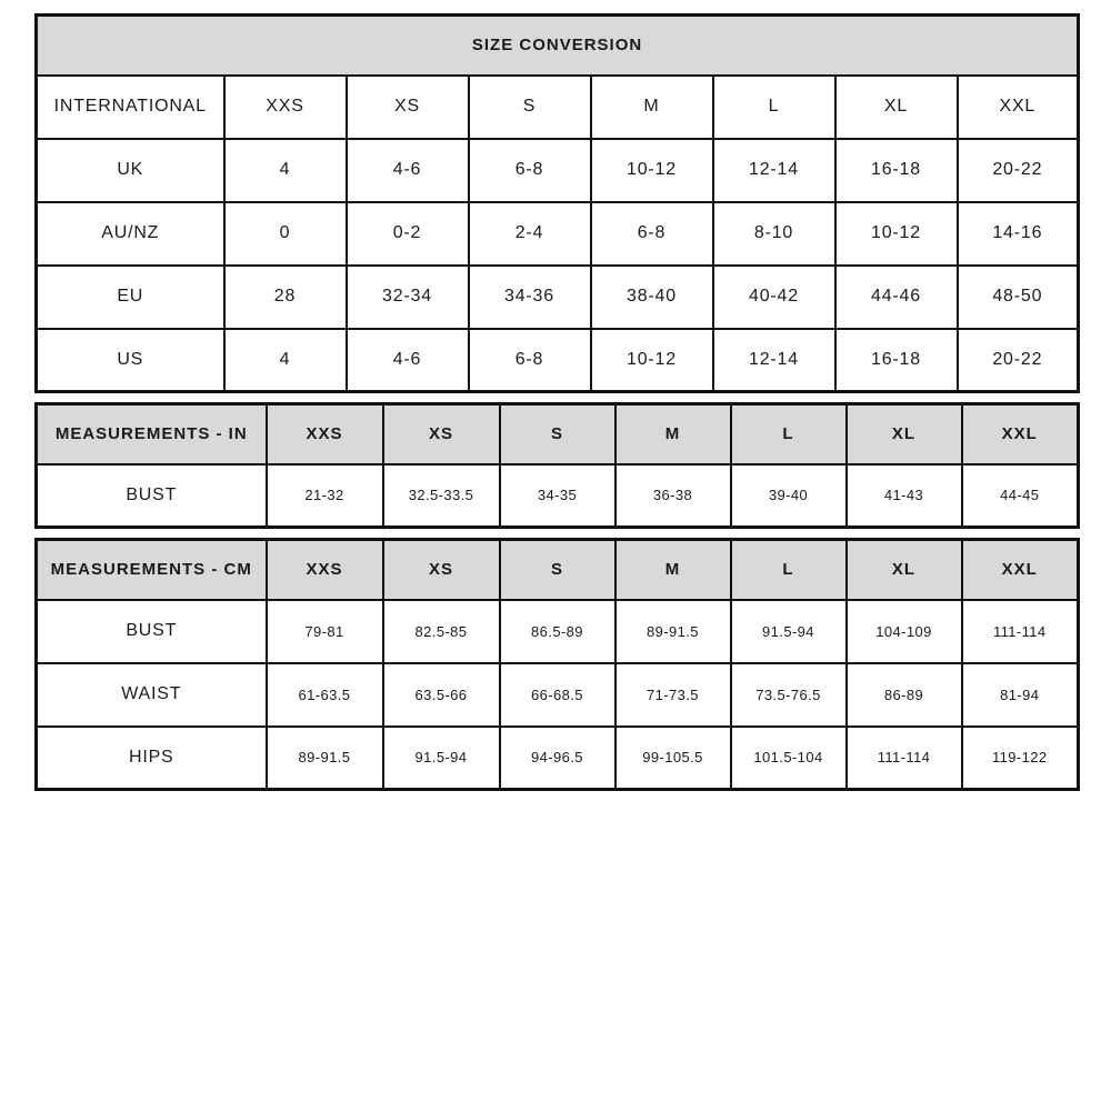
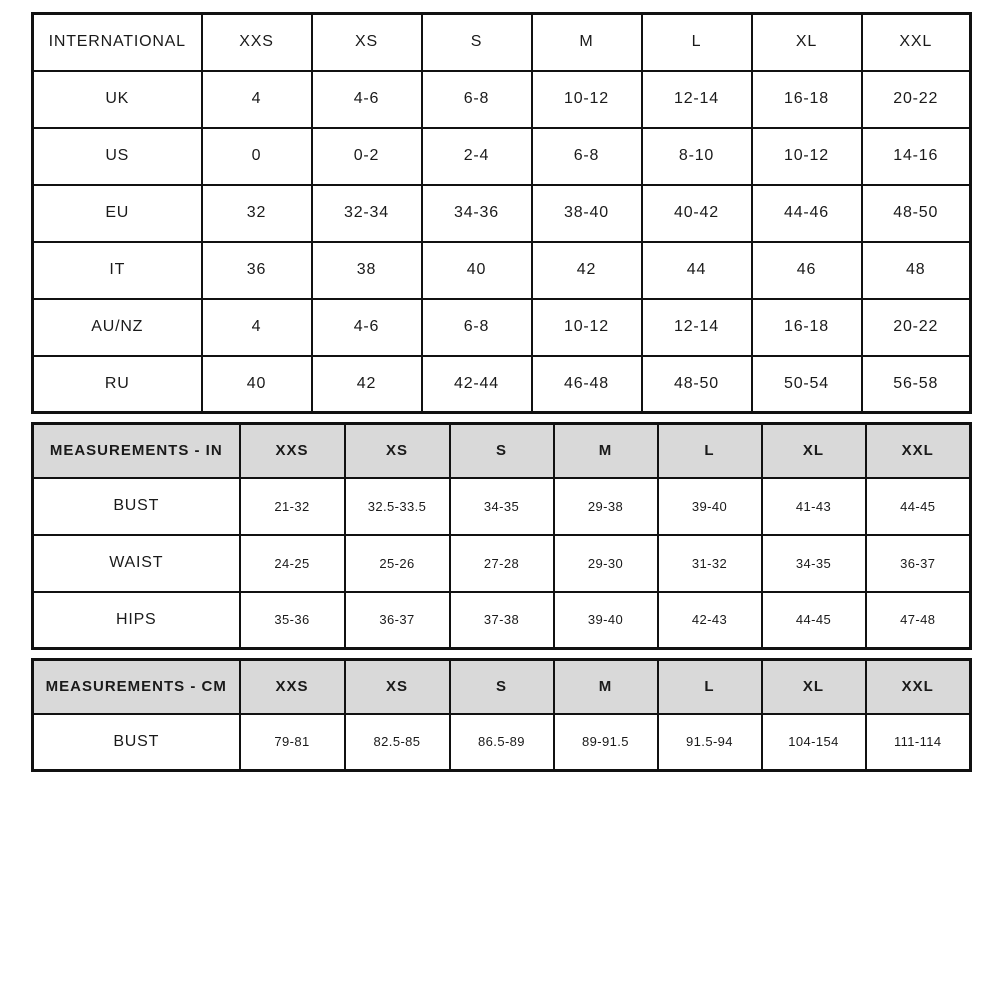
- SIZE CONVERSION
  INTERNATIONAL	XXS	XS	S	M	L	XL	XXL
  UK	4	4-6	6-8	10-12	12-14	16-18	20-22
- AU/NZ	0	0-2	2-4	6-8	8-10	10-12	14-16
+ US	0	0-2	2-4	6-8	8-10	10-12	14-16
- EU	28	32-34	34-36	38-40	40-42	44-46	48-50
+ EU	32	32-34	34-36	38-40	40-42	44-46	48-50
+ IT	36	38	40	42	44	46	48
- US	4	4-6	6-8	10-12	12-14	16-18	20-22
+ AU/NZ	4	4-6	6-8	10-12	12-14	16-18	20-22
+ RU	40	42	42-44	46-48	48-50	50-54	56-58
  MEASUREMENTS - IN	XXS	XS	S	M	L	XL	XXL
- BUST	21-32	32.5-33.5	34-35	36-38	39-40	41-43	44-45
+ BUST	21-32	32.5-33.5	34-35	29-38	39-40	41-43	44-45
+ WAIST	24-25	25-26	27-28	29-30	31-32	34-35	36-37
+ HIPS	35-36	36-37	37-38	39-40	42-43	44-45	47-48
  MEASUREMENTS - CM	XXS	XS	S	M	L	XL	XXL
- BUST	79-81	82.5-85	86.5-89	89-91.5	91.5-94	104-109	111-114
+ BUST	79-81	82.5-85	86.5-89	89-91.5	91.5-94	104-154	111-114
- WAIST	61-63.5	63.5-66	66-68.5	71-73.5	73.5-76.5	86-89	81-94
- HIPS	89-91.5	91.5-94	94-96.5	99-105.5	101.5-104	111-114	119-122
